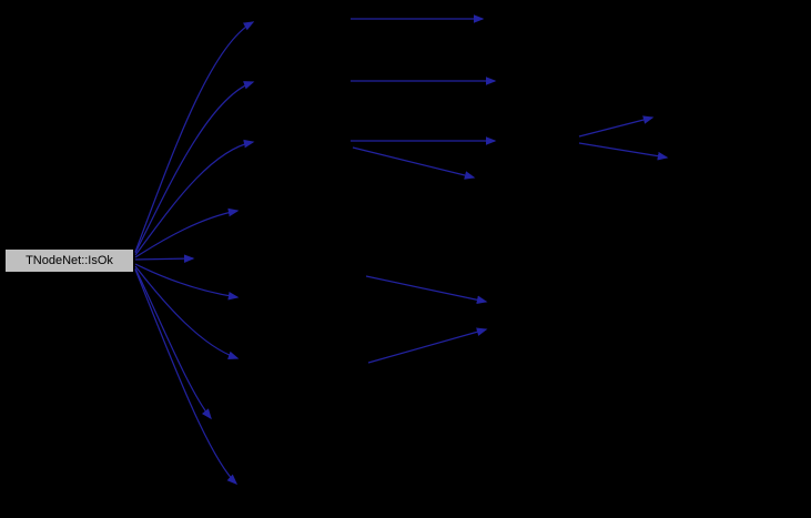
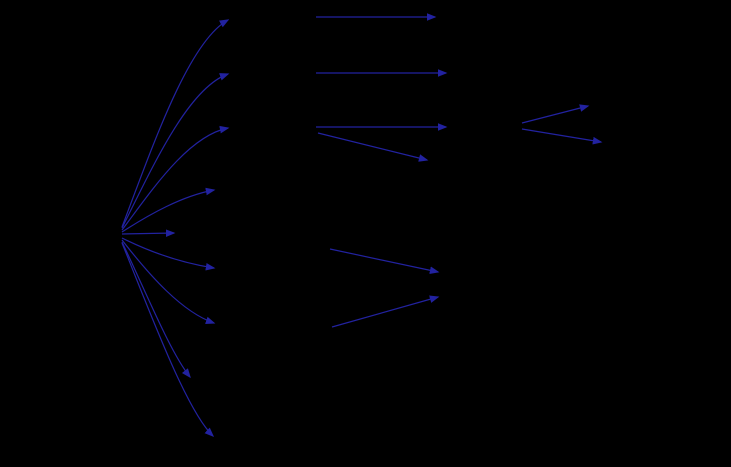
- TNodeNet::IsOk
